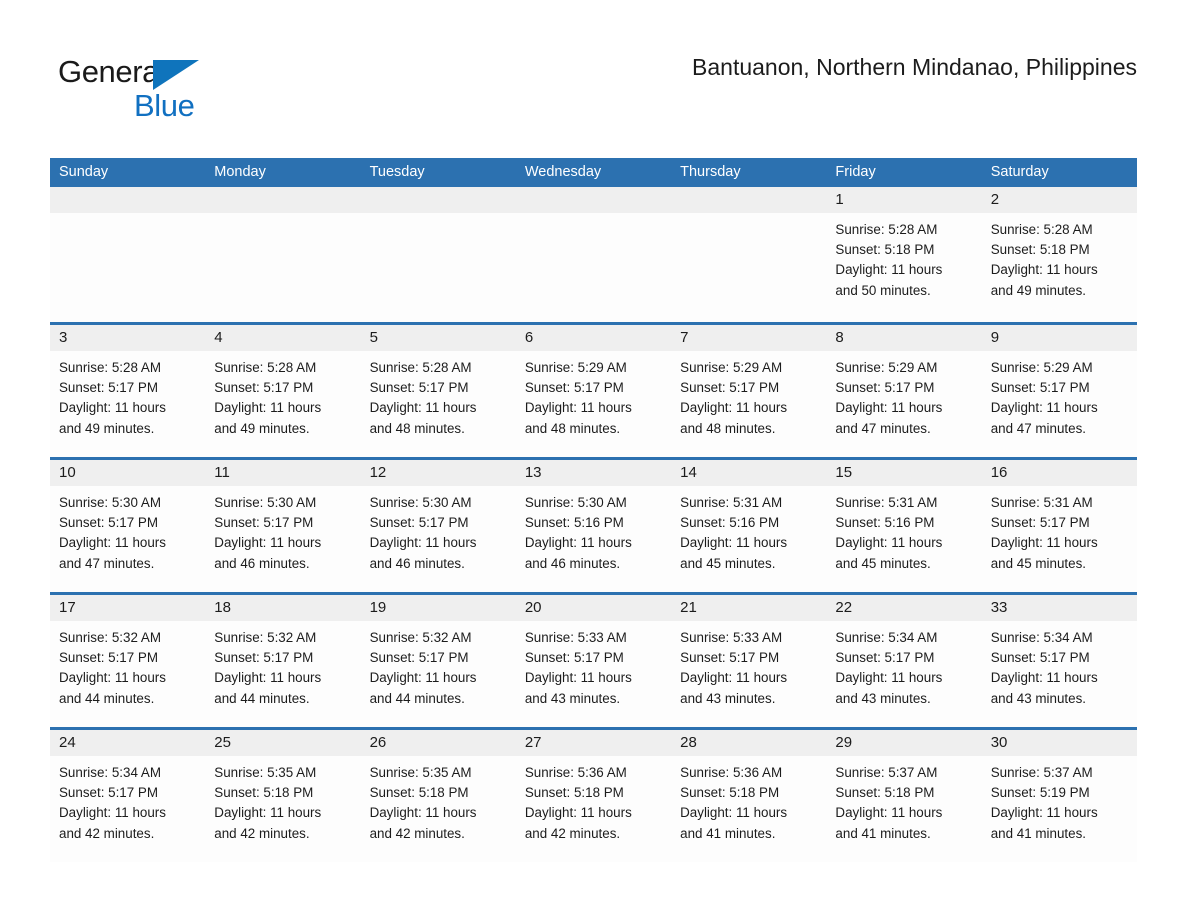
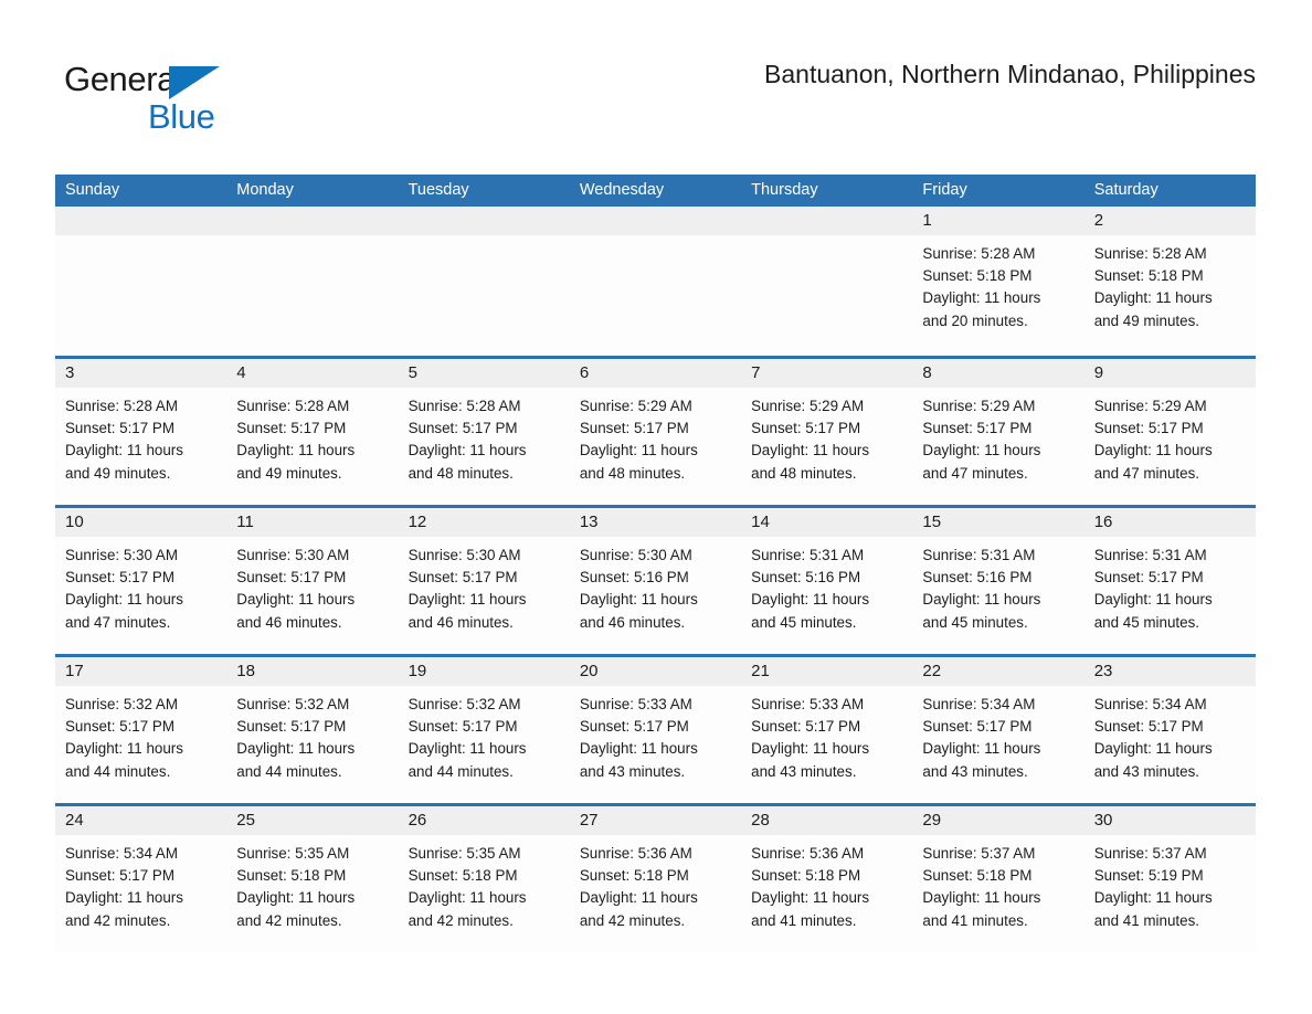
  General
  Blue
  Bantuanon, Northern Mindanao, Philippines
  Sunday
  Monday
  Tuesday
  Wednesday
  Thursday
  Friday
  Saturday
  1
  Sunrise: 5:28 AM
  Sunset: 5:18 PM
  Daylight: 11 hours
- and 50 minutes.
+ and 20 minutes.
  2
  Sunrise: 5:28 AM
  Sunset: 5:18 PM
  Daylight: 11 hours
  and 49 minutes.
  3
  Sunrise: 5:28 AM
  Sunset: 5:17 PM
  Daylight: 11 hours
  and 49 minutes.
  4
  Sunrise: 5:28 AM
  Sunset: 5:17 PM
  Daylight: 11 hours
  and 49 minutes.
  5
  Sunrise: 5:28 AM
  Sunset: 5:17 PM
  Daylight: 11 hours
  and 48 minutes.
  6
  Sunrise: 5:29 AM
  Sunset: 5:17 PM
  Daylight: 11 hours
  and 48 minutes.
  7
  Sunrise: 5:29 AM
  Sunset: 5:17 PM
  Daylight: 11 hours
  and 48 minutes.
  8
  Sunrise: 5:29 AM
  Sunset: 5:17 PM
  Daylight: 11 hours
  and 47 minutes.
  9
  Sunrise: 5:29 AM
  Sunset: 5:17 PM
  Daylight: 11 hours
  and 47 minutes.
  10
  Sunrise: 5:30 AM
  Sunset: 5:17 PM
  Daylight: 11 hours
  and 47 minutes.
  11
  Sunrise: 5:30 AM
  Sunset: 5:17 PM
  Daylight: 11 hours
  and 46 minutes.
  12
  Sunrise: 5:30 AM
  Sunset: 5:17 PM
  Daylight: 11 hours
  and 46 minutes.
  13
  Sunrise: 5:30 AM
  Sunset: 5:16 PM
  Daylight: 11 hours
  and 46 minutes.
  14
  Sunrise: 5:31 AM
  Sunset: 5:16 PM
  Daylight: 11 hours
  and 45 minutes.
  15
  Sunrise: 5:31 AM
  Sunset: 5:16 PM
  Daylight: 11 hours
  and 45 minutes.
  16
  Sunrise: 5:31 AM
  Sunset: 5:17 PM
  Daylight: 11 hours
  and 45 minutes.
  17
  Sunrise: 5:32 AM
  Sunset: 5:17 PM
  Daylight: 11 hours
  and 44 minutes.
  18
  Sunrise: 5:32 AM
  Sunset: 5:17 PM
  Daylight: 11 hours
  and 44 minutes.
  19
  Sunrise: 5:32 AM
  Sunset: 5:17 PM
  Daylight: 11 hours
  and 44 minutes.
  20
  Sunrise: 5:33 AM
  Sunset: 5:17 PM
  Daylight: 11 hours
  and 43 minutes.
  21
  Sunrise: 5:33 AM
  Sunset: 5:17 PM
  Daylight: 11 hours
  and 43 minutes.
  22
  Sunrise: 5:34 AM
  Sunset: 5:17 PM
  Daylight: 11 hours
  and 43 minutes.
- 33
+ 23
  Sunrise: 5:34 AM
  Sunset: 5:17 PM
  Daylight: 11 hours
  and 43 minutes.
  24
  Sunrise: 5:34 AM
  Sunset: 5:17 PM
  Daylight: 11 hours
  and 42 minutes.
  25
  Sunrise: 5:35 AM
  Sunset: 5:18 PM
  Daylight: 11 hours
  and 42 minutes.
  26
  Sunrise: 5:35 AM
  Sunset: 5:18 PM
  Daylight: 11 hours
  and 42 minutes.
  27
  Sunrise: 5:36 AM
  Sunset: 5:18 PM
  Daylight: 11 hours
  and 42 minutes.
  28
  Sunrise: 5:36 AM
  Sunset: 5:18 PM
  Daylight: 11 hours
  and 41 minutes.
  29
  Sunrise: 5:37 AM
  Sunset: 5:18 PM
  Daylight: 11 hours
  and 41 minutes.
  30
  Sunrise: 5:37 AM
  Sunset: 5:19 PM
  Daylight: 11 hours
  and 41 minutes.
